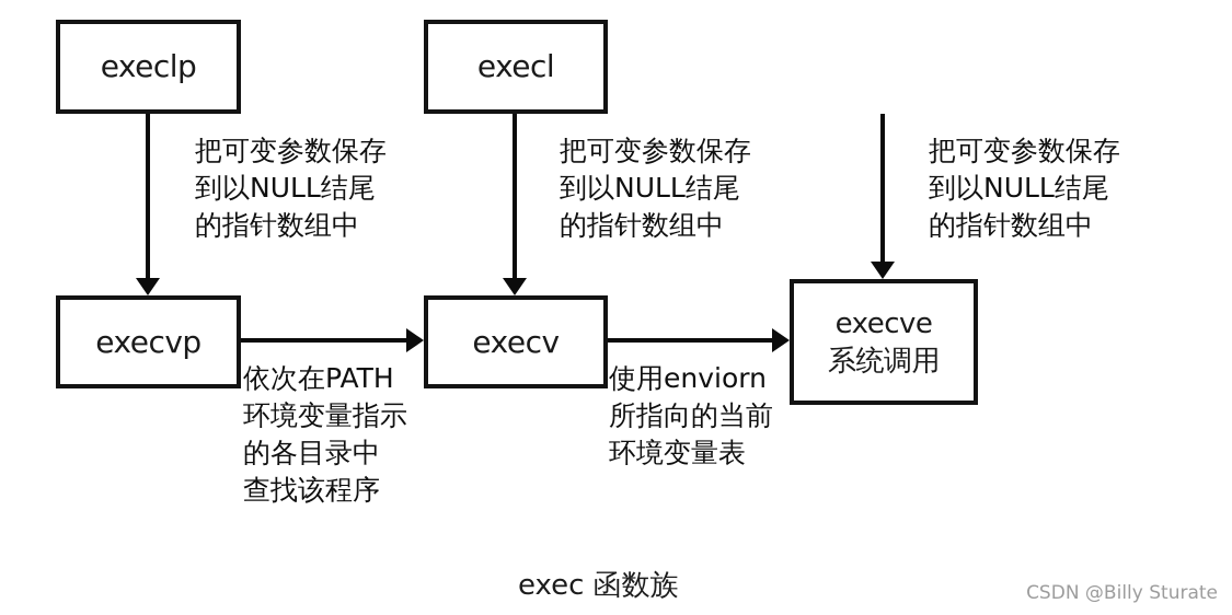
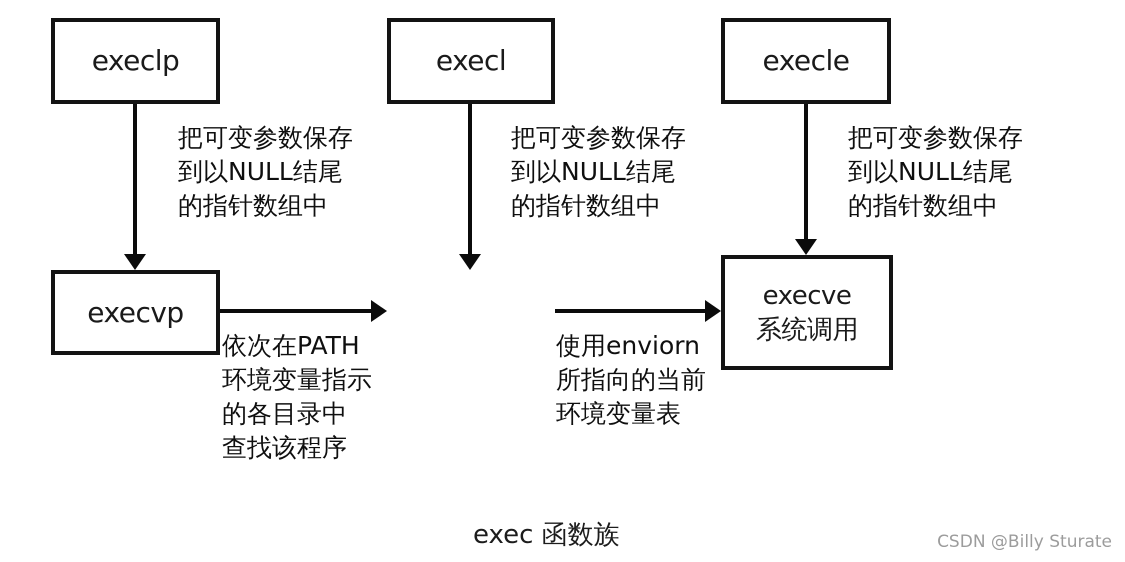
  execlp
  execl
+ execle
  execvp
- execv
  execve
  系统调用
  把可变参数保存
  到以NULL结尾
  的指针数组中
  把可变参数保存
  到以NULL结尾
  的指针数组中
  把可变参数保存
  到以NULL结尾
  的指针数组中
  依次在PATH
  环境变量指示
  的各目录中
  查找该程序
  使用enviorn
  所指向的当前
  环境变量表
  exec 函数族
  CSDN @Billy Sturate
